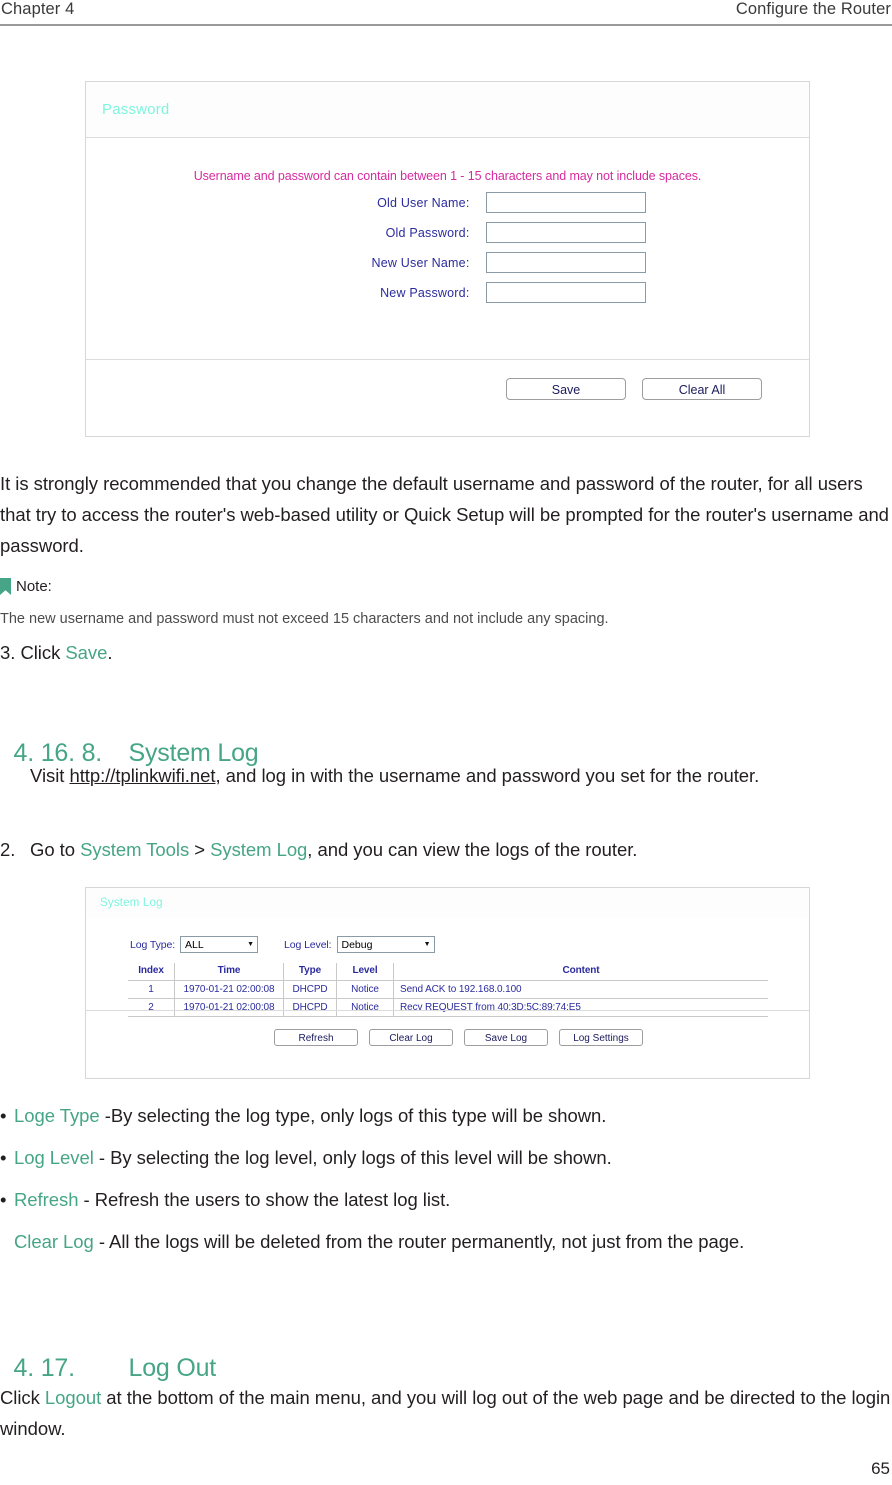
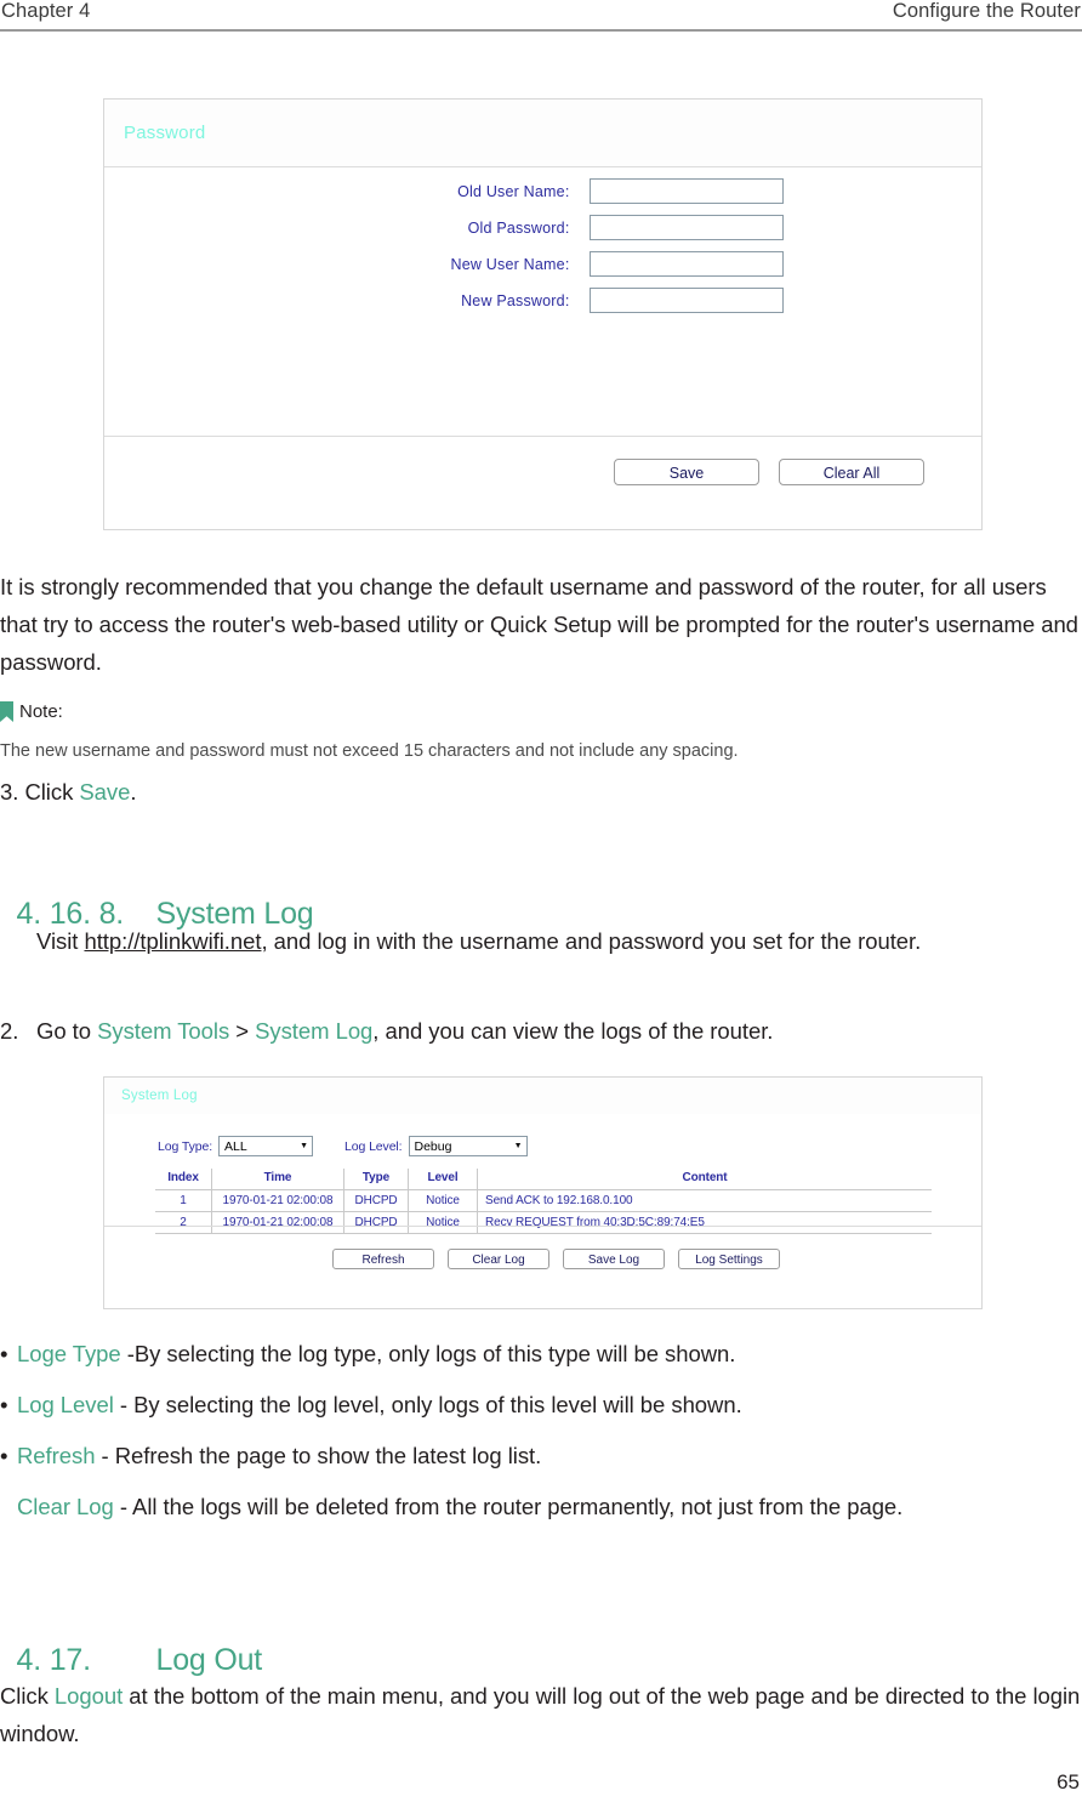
  Chapter 4
  Configure the Router
  Password
- Username and password can contain between 1 - 15 characters and may not include spaces.
  Old User Name:
  Old Password:
  New User Name:
  New Password:
  Save
  Clear All
  It is strongly recommended that you change the default username and password of the router, for all users that try to access the router's web-based utility or Quick Setup will be prompted for the router's username and password.
  Note:
  The new username and password must not exceed 15 characters and not include any spacing.
  3. Click Save.
  4. 16. 8. System Log
  Visit http://tplinkwifi.net, and log in with the username and password you set for the router.
  2. Go to System Tools > System Log, and you can view the logs of the router.
  System Log
  Log Type:
  ALL
  Log Level:
  Debug
  Index	Time	Type	Level	Content
  1	1970-01-21 02:00:08	DHCPD	Notice	Send ACK to 192.168.0.100
  2	1970-01-21 02:00:08	DHCPD	Notice	Recv REQUEST from 40:3D:5C:89:74:E5
  Refresh
  Clear Log
  Save Log
  Log Settings
  • Loge Type -By selecting the log type, only logs of this type will be shown.
  • Log Level - By selecting the log level, only logs of this level will be shown.
- • Refresh - Refresh the users to show the latest log list.
+ • Refresh - Refresh the page to show the latest log list.
  Clear Log - All the logs will be deleted from the router permanently, not just from the page.
  4. 17. Log Out
  Click Logout at the bottom of the main menu, and you will log out of the web page and be directed to the login window.
  65
